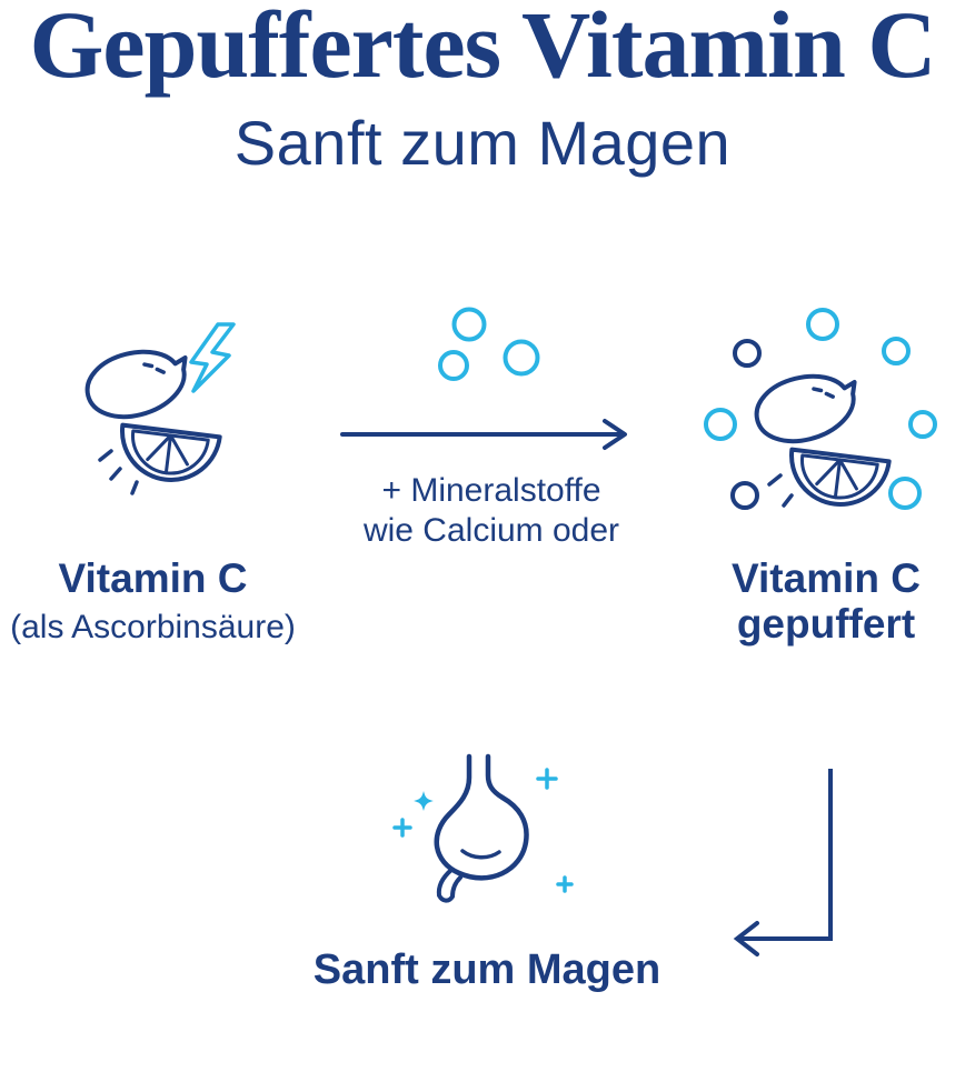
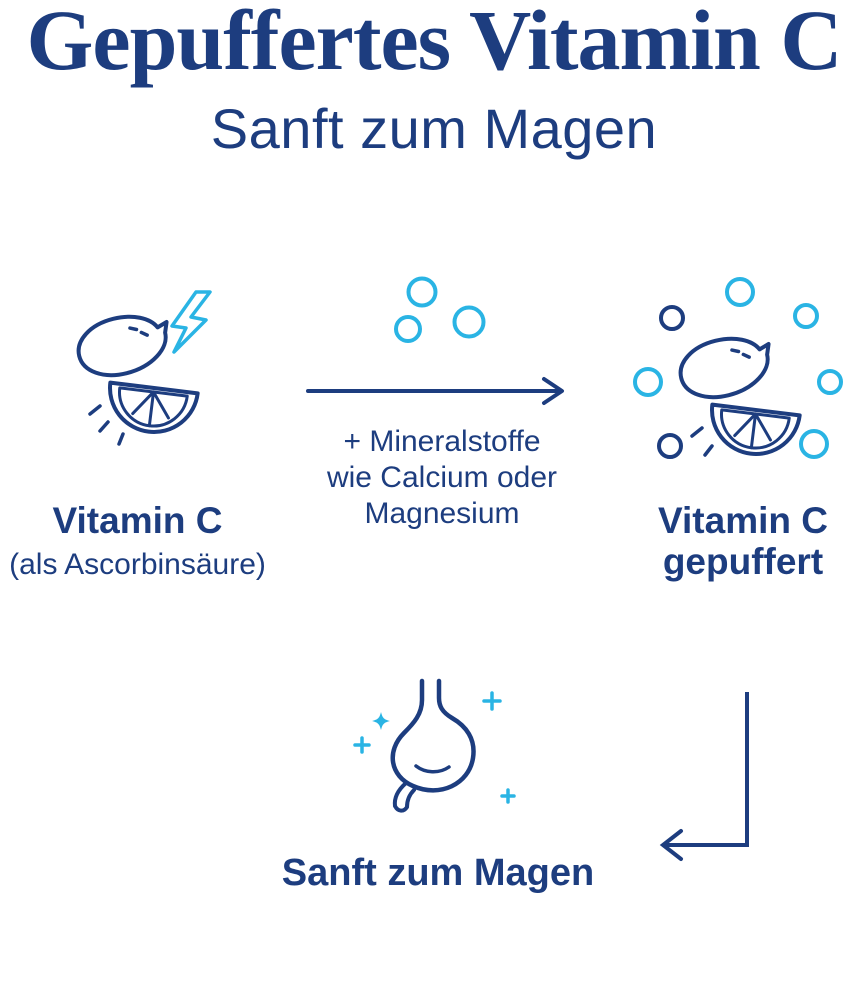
  Gepuffertes Vitamin C
  Sanft zum Magen
  Vitamin C
  (als Ascorbinsäure)
  + Mineralstoffe
  wie Calcium oder
+ Magnesium
  Vitamin C
  gepuffert
  Sanft zum Magen
